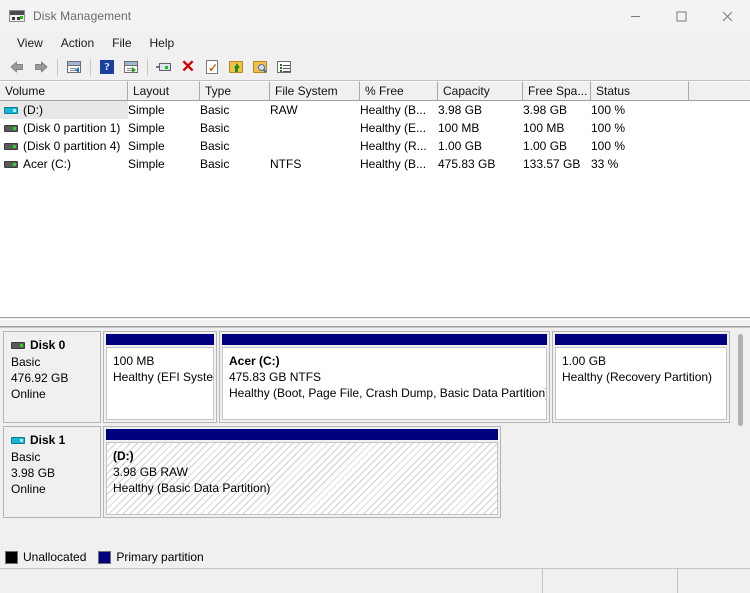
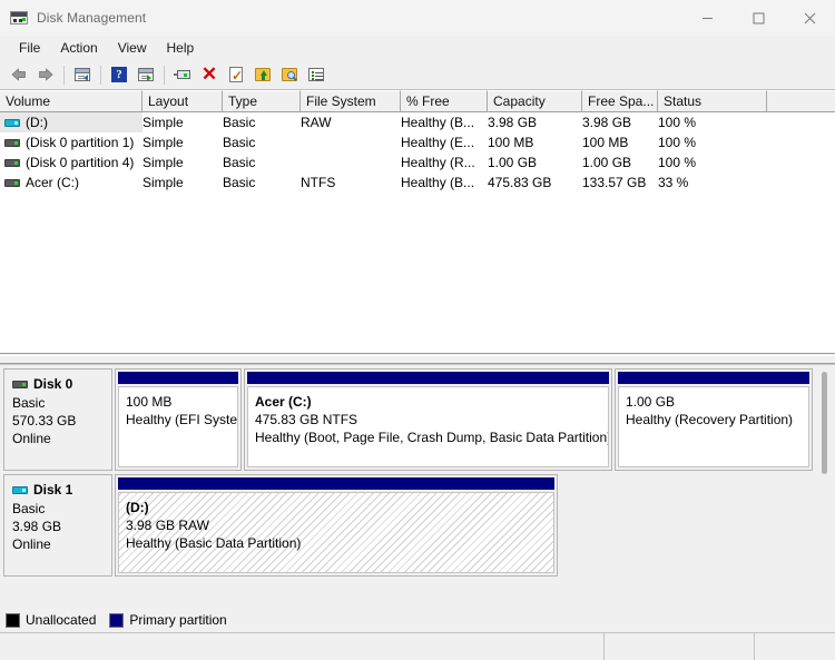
  Disk Management
- View
+ File
  Action
- File
+ View
  Help
  ?
  ✕
  ✓
  Volume
  Layout
  Type
  File System
  % Free
  Capacity
  Free Spa...
  Status
  (D:)
  Simple
  Basic
  RAW
  Healthy (B...
  3.98 GB
  3.98 GB
  100 %
  (Disk 0 partition 1)
  Simple
  Basic
  Healthy (E...
  100 MB
  100 MB
  100 %
  (Disk 0 partition 4)
  Simple
  Basic
  Healthy (R...
  1.00 GB
  1.00 GB
  100 %
  Acer (C:)
  Simple
  Basic
  NTFS
  Healthy (B...
  475.83 GB
  133.57 GB
  33 %
  Disk 0
  Basic
- 476.92 GB
+ 570.33 GB
  Online
  100 MB
  Healthy (EFI Syste
  Acer (C:)
  475.83 GB NTFS
  Healthy (Boot, Page File, Crash Dump, Basic Data Partition
  1.00 GB
  Healthy (Recovery Partition)
  Disk 1
  Basic
  3.98 GB
  Online
  (D:)
  3.98 GB RAW
  Healthy (Basic Data Partition)
  Unallocated
  Primary partition
